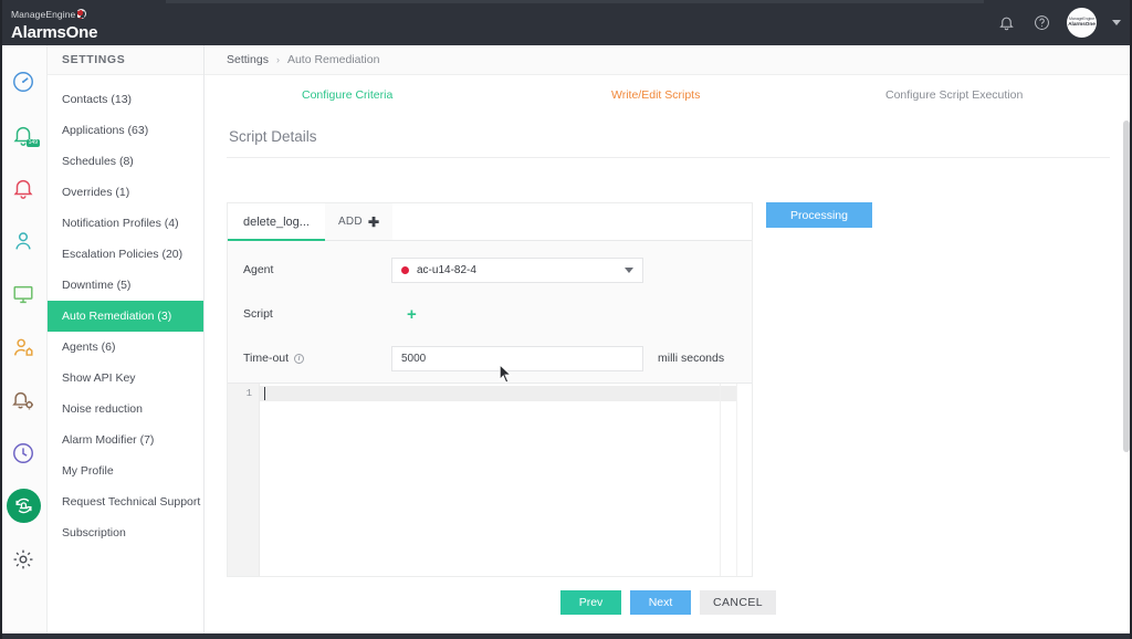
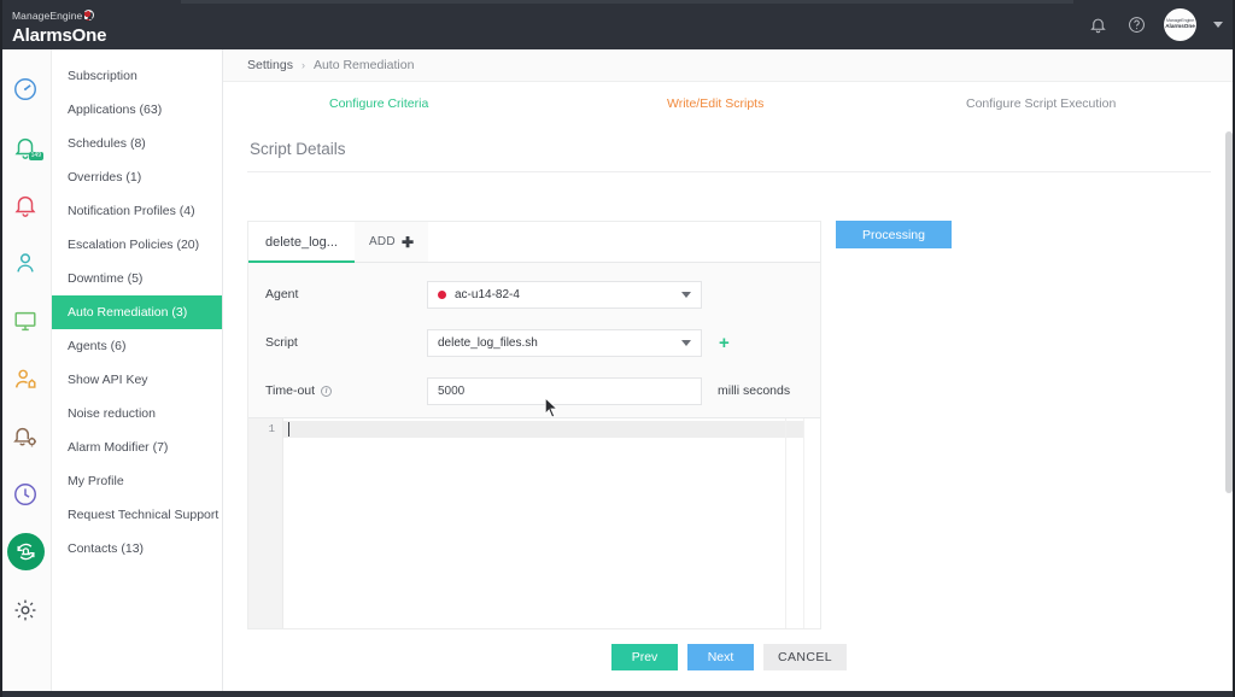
  ManageEngine
  AlarmsOne
- SETTINGS
- Contacts (13)
+ Subscription
  Applications (63)
  Schedules (8)
  Overrides (1)
  Notification Profiles (4)
  Escalation Policies (20)
  Downtime (5)
  Auto Remediation (3)
  Agents (6)
  Show API Key
  Noise reduction
  Alarm Modifier (7)
  My Profile
  Request Technical Support
- Subscription
+ Contacts (13)
  Settings
  ›
  Auto Remediation
  Configure Criteria
  Write/Edit Scripts
  Configure Script Execution
  Script Details
  delete_log...
  ADD
  ✚
  Agent
  ac-u14-82-4
  Script
+ delete_log_files.sh
  +
  Time-out
  5000
  milli seconds
  1
  Processing
  Prev
  Next
  CANCEL
